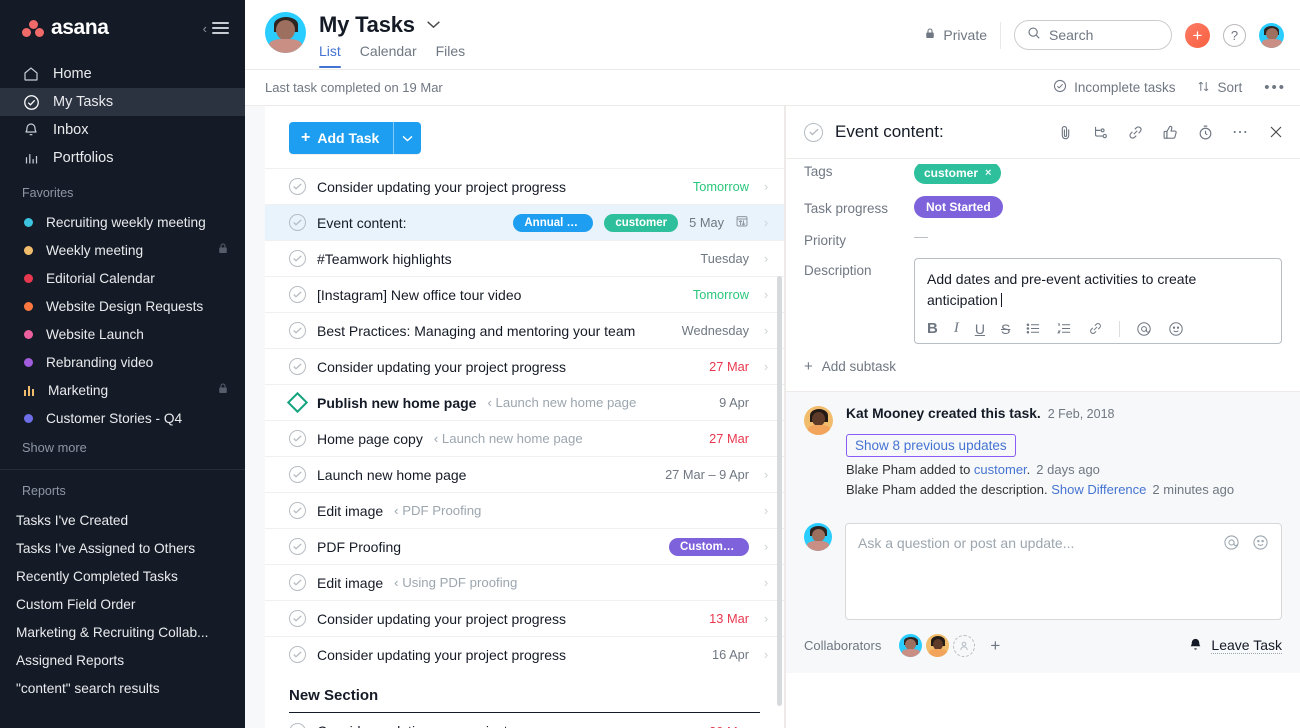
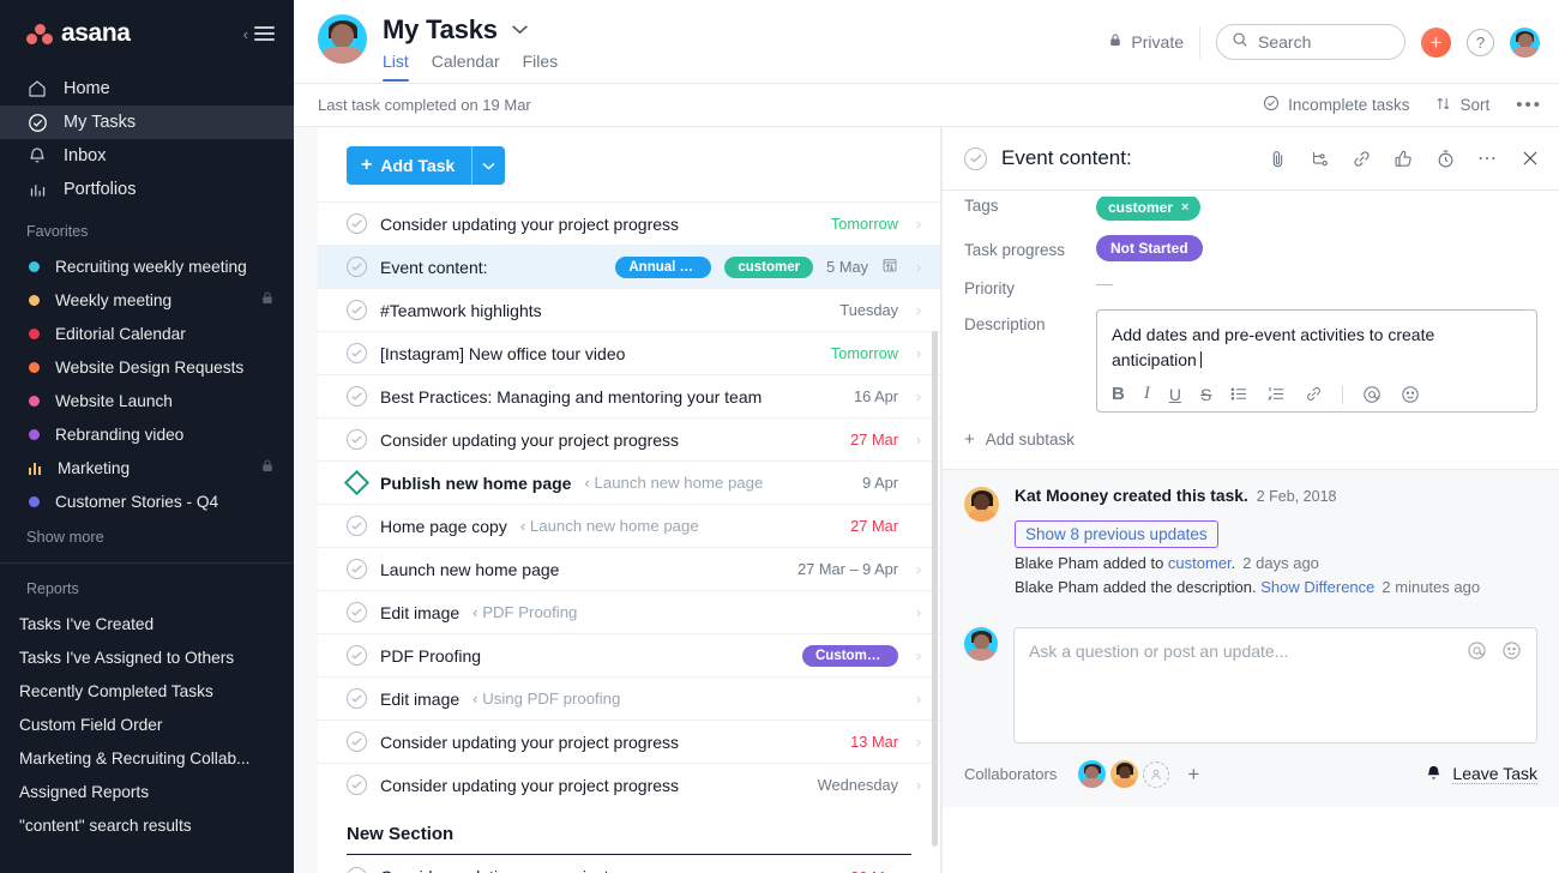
  asana
  ‹
  Home
  My Tasks
  Inbox
  Portfolios
  Favorites
  Recruiting weekly meeting
  Weekly meeting
  Editorial Calendar
  Website Design Requests
  Website Launch
  Rebranding video
  Marketing
  Customer Stories - Q4
  Show more
  Reports
  Tasks I've Created
  Tasks I've Assigned to Others
  Recently Completed Tasks
  Custom Field Order
  Marketing & Recruiting Collab...
  Assigned Reports
  "content" search results
  My Tasks
  List
  Calendar
  Files
  Private
  Search
  +
  ?
  Last task completed on 19 Mar
  Incomplete tasks
  Sort
  •••
  +
  Add Task
  Consider updating your project progress
  Tomorrow
  ›
  Event content:
  Annual c...
  customer
  5 May
  ›
  #Teamwork highlights
  Tuesday
  ›
  [Instagram] New office tour video
  Tomorrow
  ›
  Best Practices: Managing and mentoring your team
- Wednesday
+ 16 Apr
  ›
  Consider updating your project progress
  27 Mar
  ›
  Publish new home page
  ‹ Launch new home page
  9 Apr
  Home page copy
  ‹ Launch new home page
  27 Mar
  Launch new home page
  27 Mar – 9 Apr
  ›
  Edit image
  ‹ PDF Proofing
  ›
  PDF Proofing
  Custome...
  ›
  Edit image
  ‹ Using PDF proofing
  ›
  Consider updating your project progress
  13 Mar
  ›
  Consider updating your project progress
- 16 Apr
+ Wednesday
  ›
  New Section
  Event content:
  ⋯
  Tags
  customer
  ×
  Task progress
  Not Started
  Priority
  —
  Description
  Add dates and pre-event activities to create anticipation
  B
  I
  U
  S
  +
  Add subtask
  Kat Mooney created this task. 2 Feb, 2018
  Show 8 previous updates
  Blake Pham added to customer. 2 days ago
  Blake Pham added the description. Show Difference 2 minutes ago
  Ask a question or post an update...
  Collaborators
  +
  Leave Task
